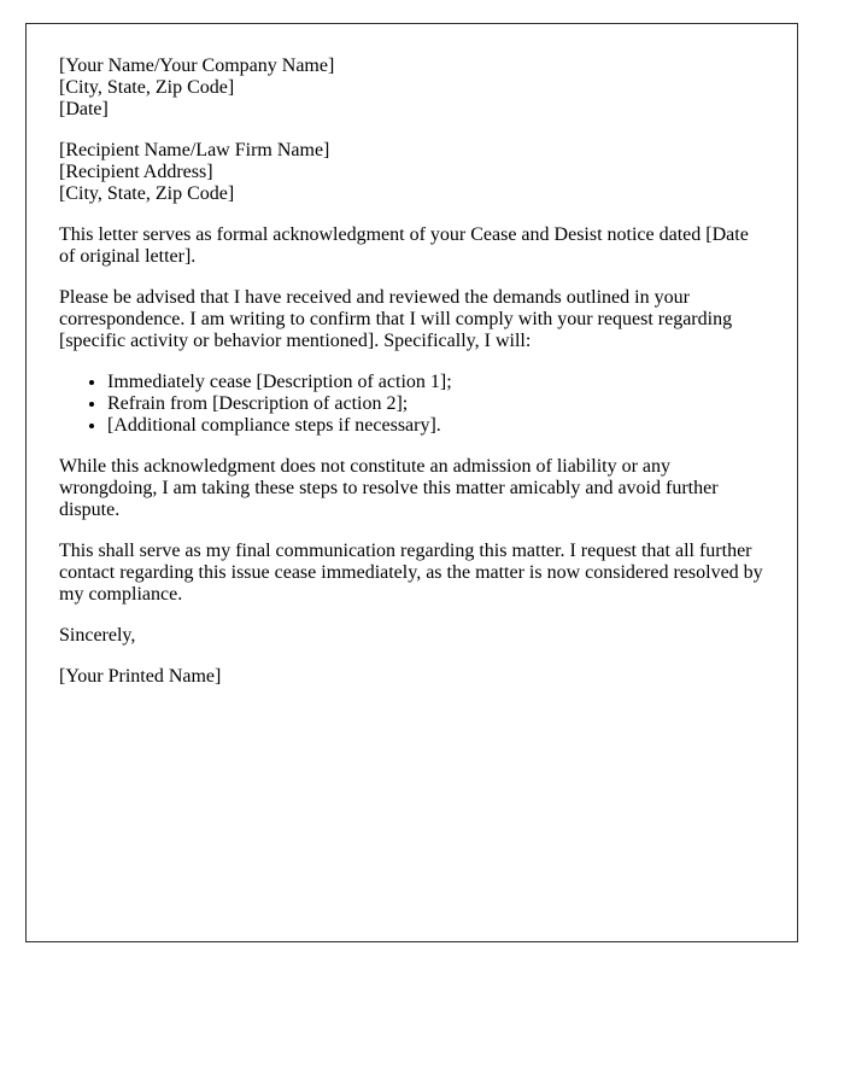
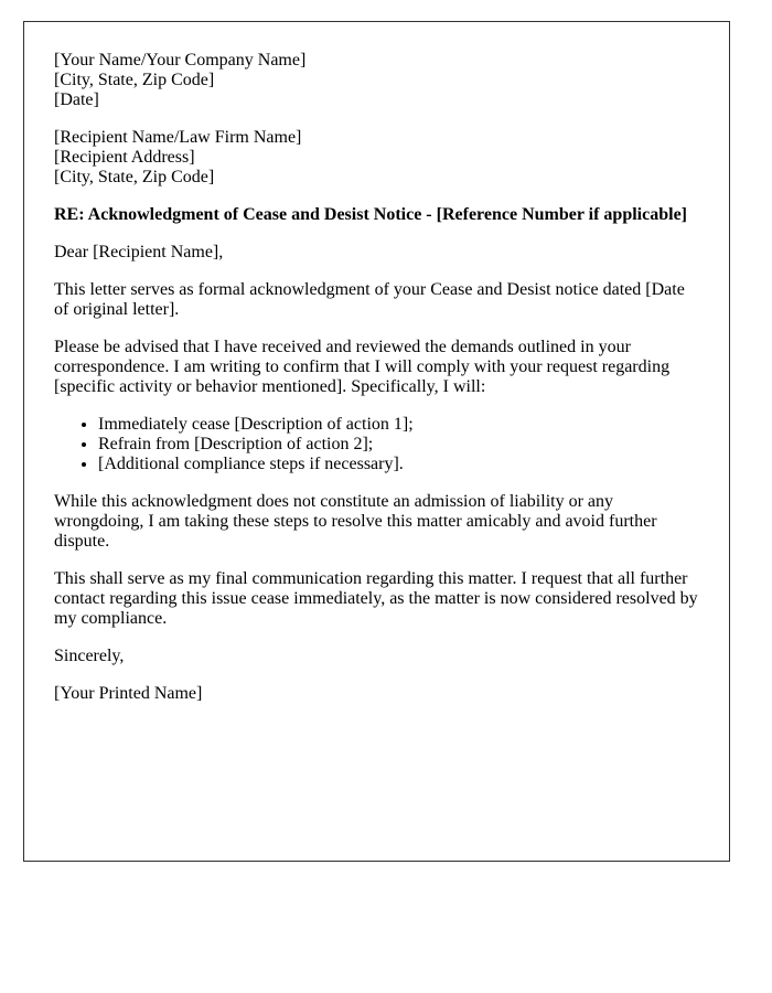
  [Your Name/Your Company Name]
  [City, State, Zip Code]
  [Date]
  [Recipient Name/Law Firm Name]
  [Recipient Address]
  [City, State, Zip Code]
+ RE: Acknowledgment of Cease and Desist Notice - [Reference Number if applicable]
+ Dear [Recipient Name],
  This letter serves as formal acknowledgment of your Cease and Desist notice dated [Date of original letter].
  Please be advised that I have received and reviewed the demands outlined in your correspondence. I am writing to confirm that I will comply with your request regarding [specific activity or behavior mentioned]. Specifically, I will:
  Immediately cease [Description of action 1];
  Refrain from [Description of action 2];
  [Additional compliance steps if necessary].
  While this acknowledgment does not constitute an admission of liability or any wrongdoing, I am taking these steps to resolve this matter amicably and avoid further dispute.
  This shall serve as my final communication regarding this matter. I request that all further contact regarding this issue cease immediately, as the matter is now considered resolved by my compliance.
  Sincerely,
  [Your Printed Name]
